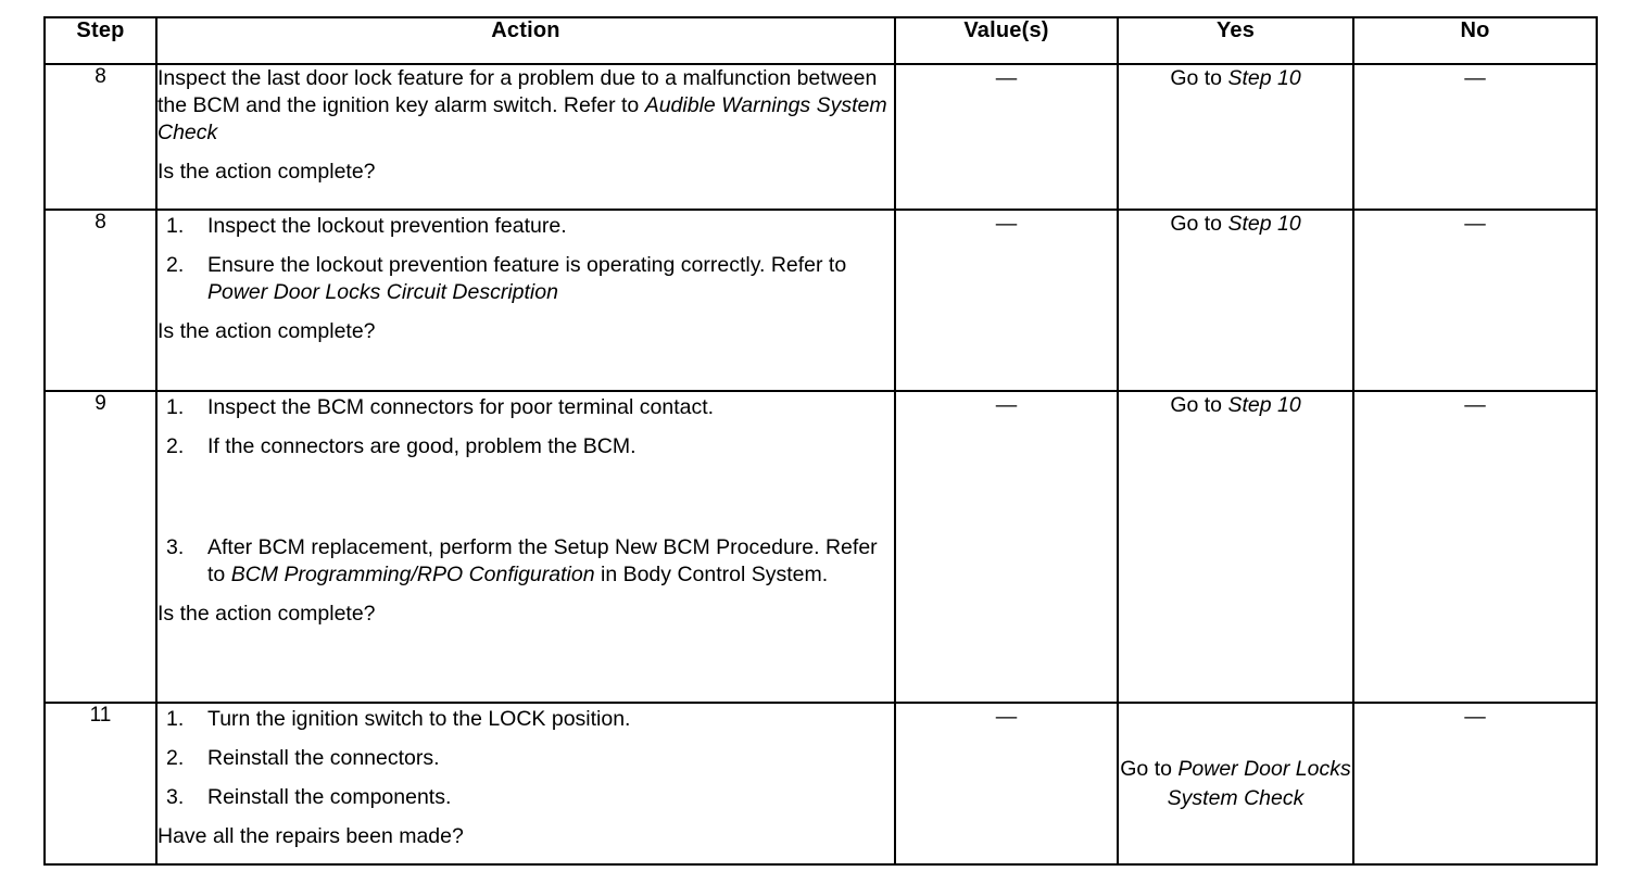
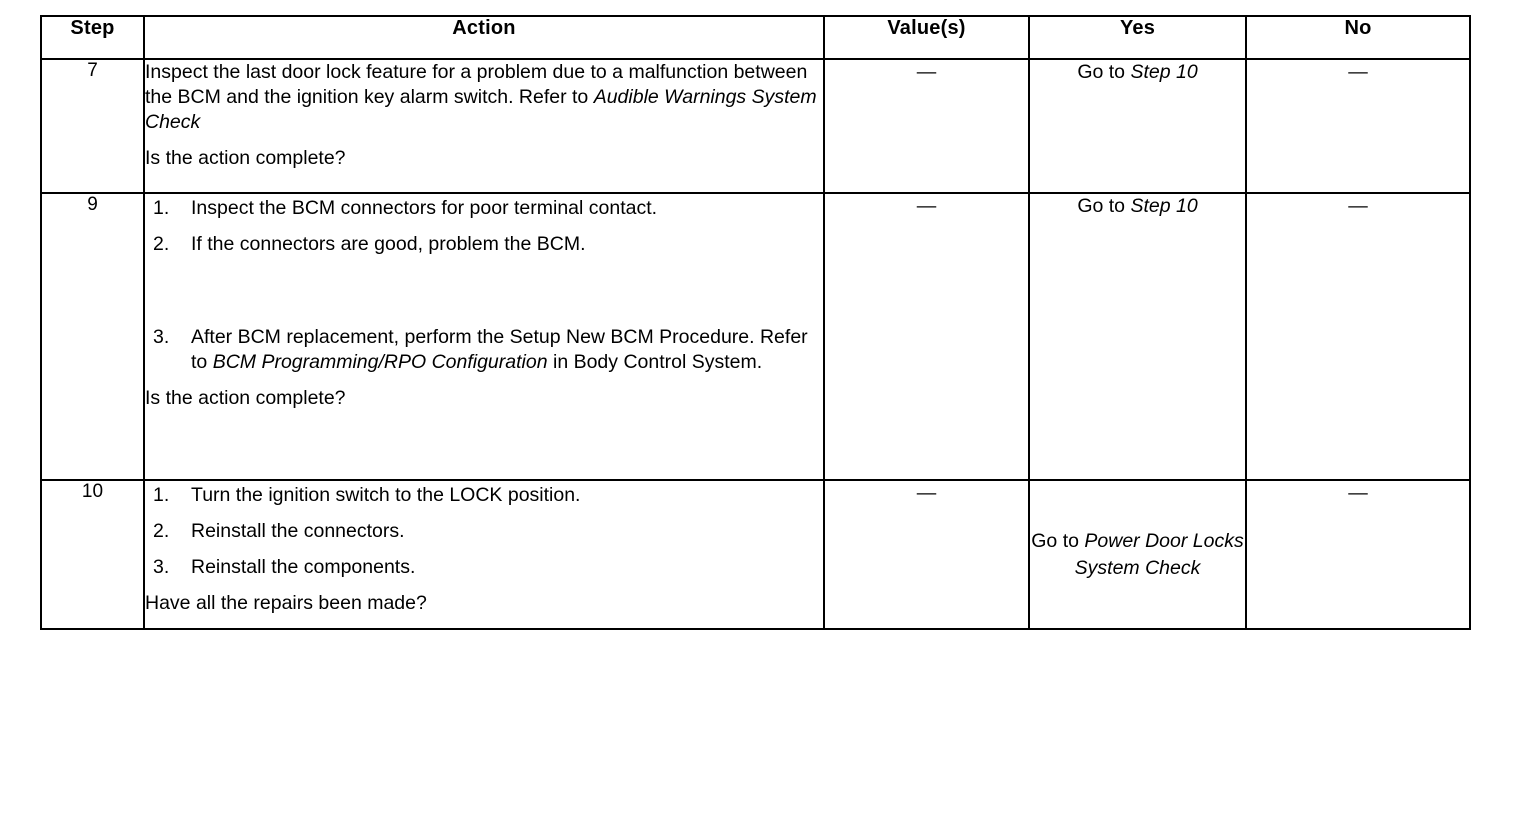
  Step	Action	Value(s)	Yes	No
- 8	Inspect the last door lock feature for a problem due to a malfunction between the BCM and the ignition key alarm switch. Refer to Audible Warnings System Check Is the action complete?	—	Go to Step 10	—
+ 7	Inspect the last door lock feature for a problem due to a malfunction between the BCM and the ignition key alarm switch. Refer to Audible Warnings System Check Is the action complete?	—	Go to Step 10	—
- 8	1. Inspect the lockout prevention feature. 2. Ensure the lockout prevention feature is operating correctly. Refer to Power Door Locks Circuit Description Is the action complete?	—	Go to Step 10	—
  9	1. Inspect the BCM connectors for poor terminal contact. 2. If the connectors are good, problem the BCM. 3. After BCM replacement, perform the Setup New BCM Procedure. Refer to BCM Programming/RPO Configuration in Body Control System. Is the action complete?	—	Go to Step 10	—
- 11	1. Turn the ignition switch to the LOCK position. 2. Reinstall the connectors. 3. Reinstall the components. Have all the repairs been made?	—	Go to Power Door Locks System Check	—
+ 10	1. Turn the ignition switch to the LOCK position. 2. Reinstall the connectors. 3. Reinstall the components. Have all the repairs been made?	—	Go to Power Door Locks System Check	—
